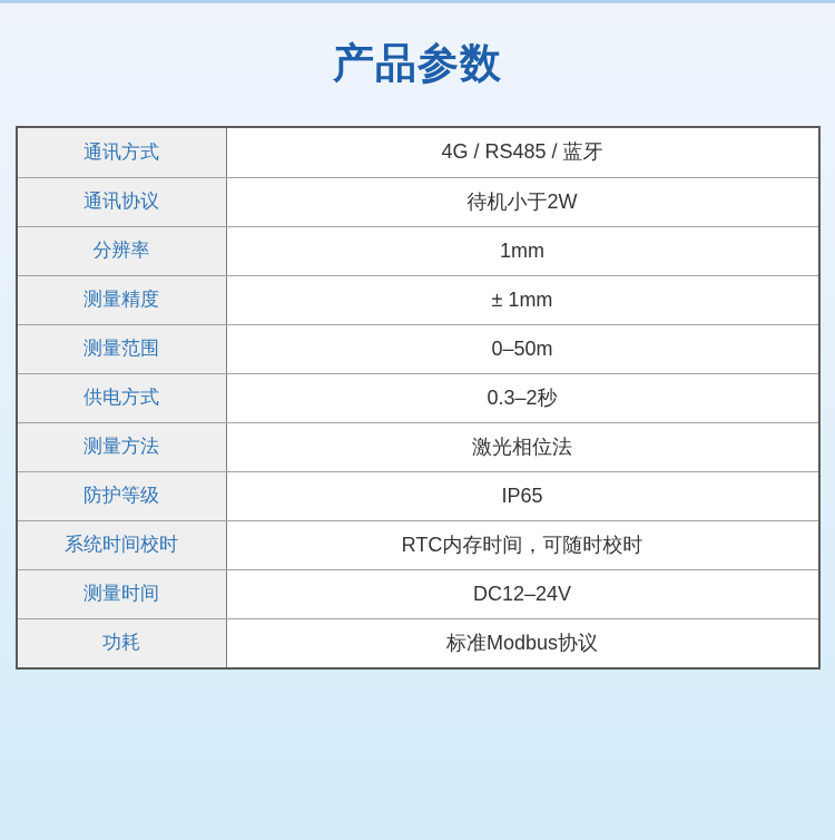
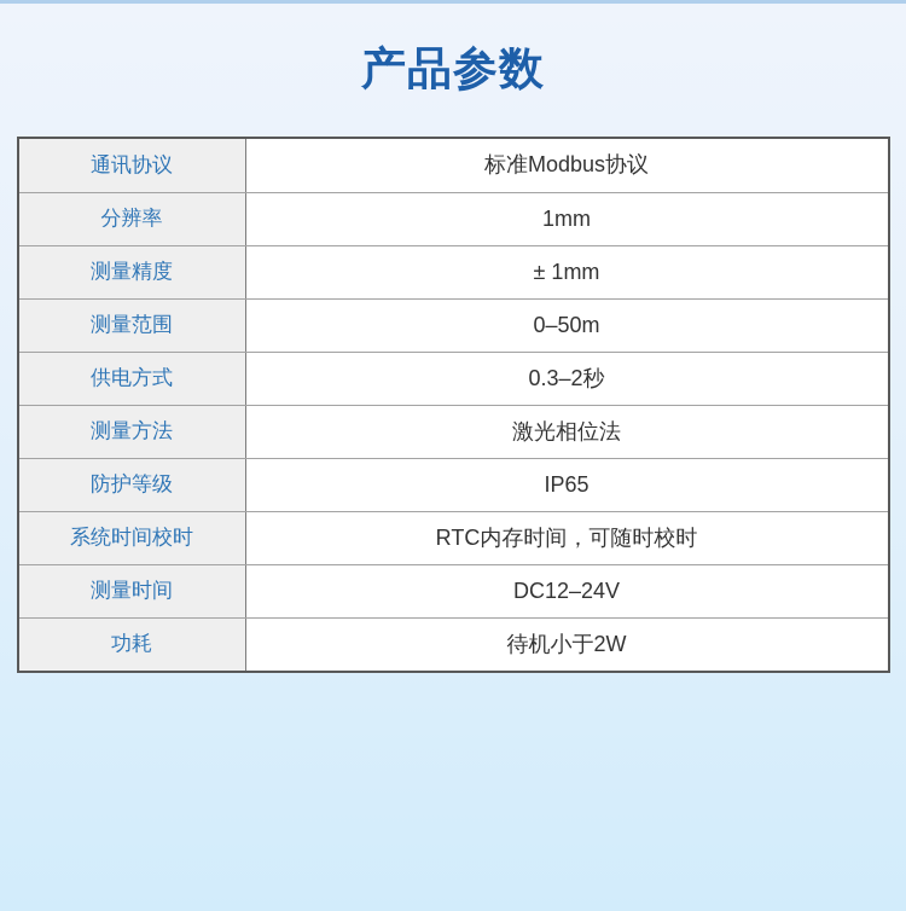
  产品参数
- 通讯方式
- 4G / RS485 / 蓝牙
  通讯协议
- 待机小于2W
+ 标准Modbus协议
  分辨率
  1mm
  测量精度
  ± 1mm
  测量范围
  0–50m
  供电方式
  0.3–2秒
  测量方法
  激光相位法
  防护等级
  IP65
  系统时间校时
  RTC内存时间，可随时校时
  测量时间
  DC12–24V
  功耗
- 标准Modbus协议
+ 待机小于2W
